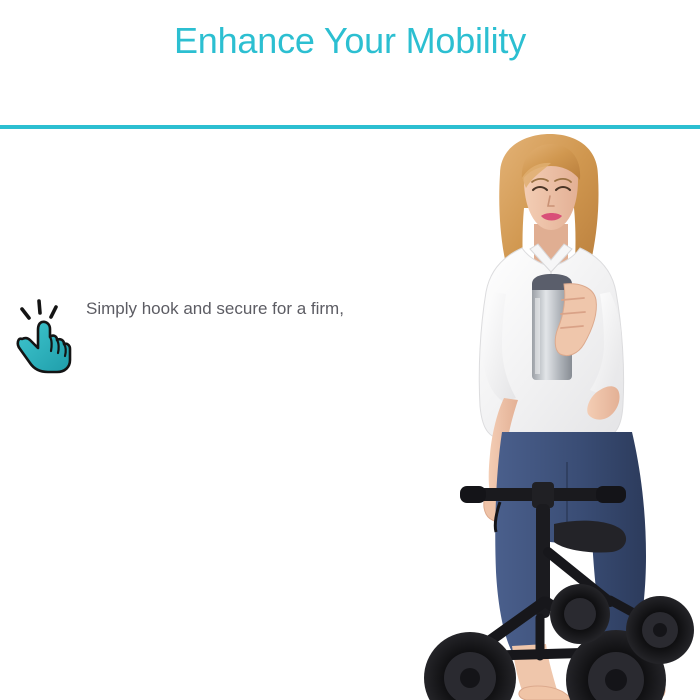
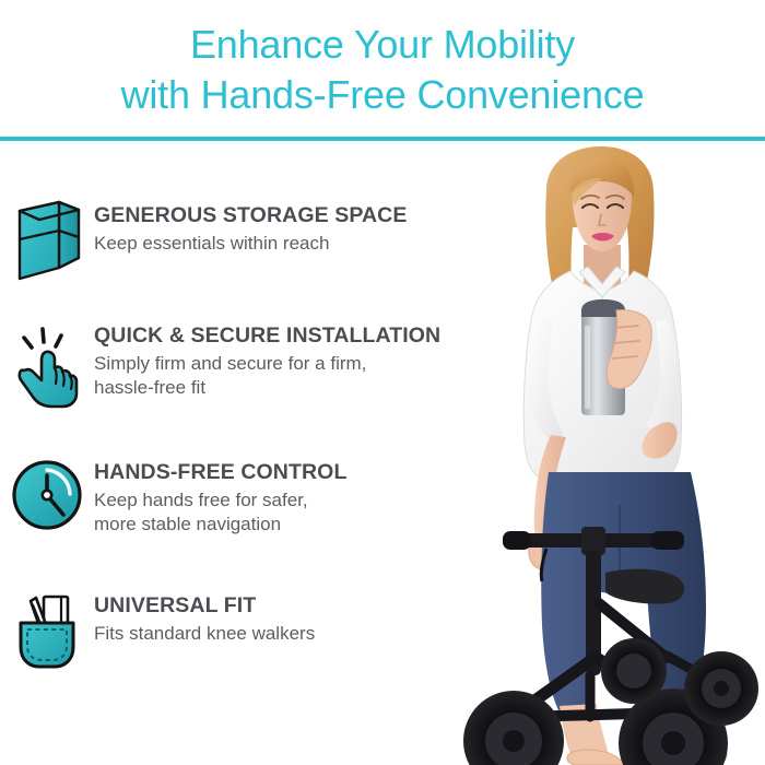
  Enhance Your Mobility
+ with Hands-Free Convenience
+ GENEROUS STORAGE SPACE
+ Keep essentials within reach
+ QUICK & SECURE INSTALLATION
- Simply hook and secure for a firm,
+ Simply firm and secure for a firm,
+ hassle-free fit
+ HANDS-FREE CONTROL
+ Keep hands free for safer,
+ more stable navigation
+ UNIVERSAL FIT
+ Fits standard knee walkers
